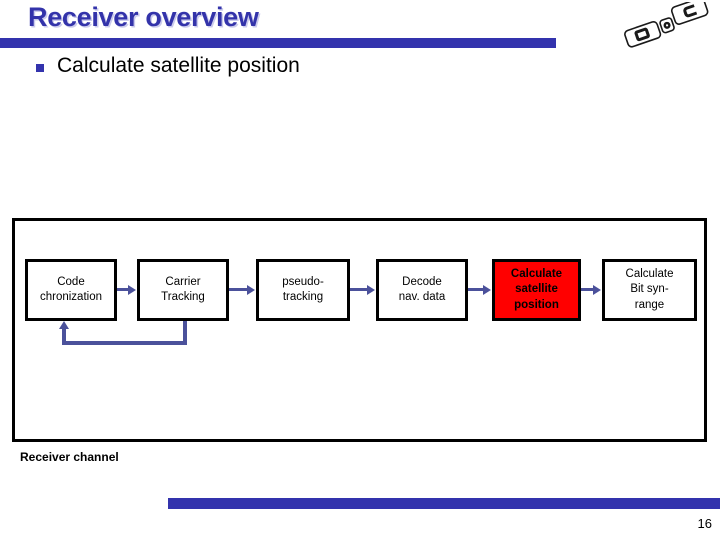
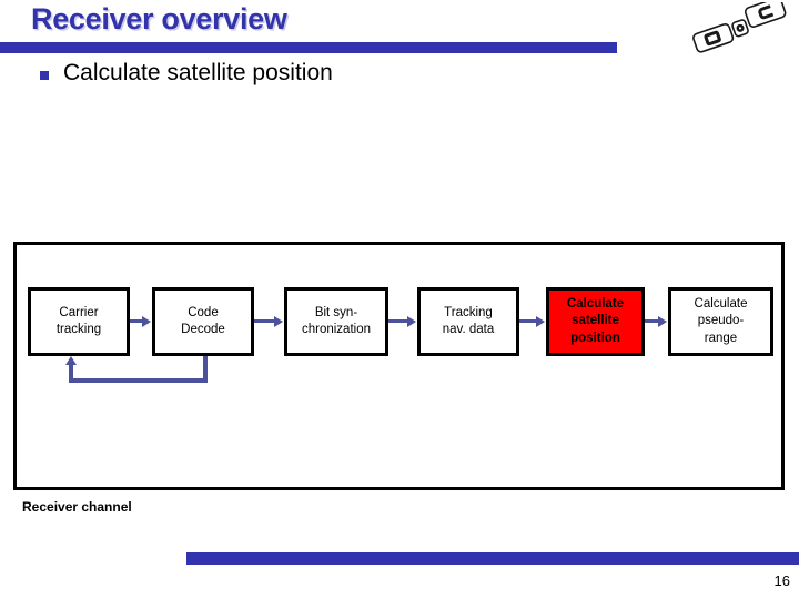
  Receiver overview
  Calculate satellite position
- Code
+ Carrier
- chronization
+ tracking
- Carrier
+ Code
- Tracking
+ Decode
- pseudo-
+ Bit syn-
- tracking
+ chronization
- Decode
+ Tracking
  nav. data
  Calculate
  satellite
  position
  Calculate
- Bit syn-
+ pseudo-
  range
  Receiver channel
  16
